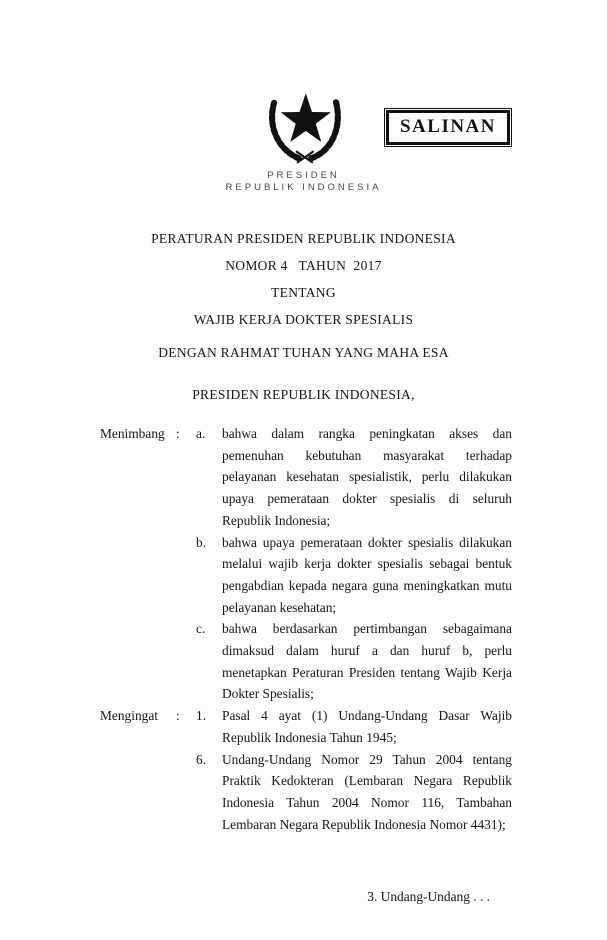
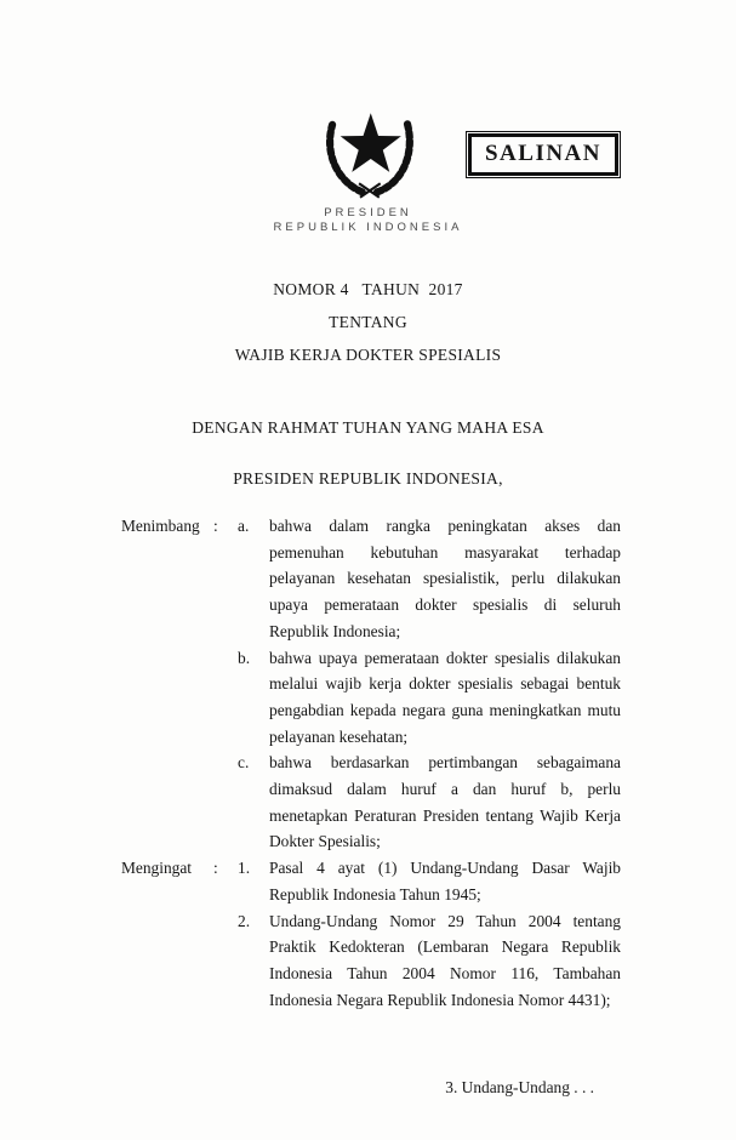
  PRESIDEN
  REPUBLIK INDONESIA
  SALINAN
- PERATURAN PRESIDEN REPUBLIK INDONESIA
  NOMOR 4 TAHUN 2017
  TENTANG
  WAJIB KERJA DOKTER SPESIALIS
  DENGAN RAHMAT TUHAN YANG MAHA ESA
  PRESIDEN REPUBLIK INDONESIA,
  Menimbang
  :
  a.
  bahwa dalam rangka peningkatan akses dan pemenuhan kebutuhan masyarakat terhadap pelayanan kesehatan spesialistik, perlu dilakukan upaya pemerataan dokter spesialis di seluruh Republik Indonesia;
  b.
  bahwa upaya pemerataan dokter spesialis dilakukan melalui wajib kerja dokter spesialis sebagai bentuk pengabdian kepada negara guna meningkatkan mutu pelayanan kesehatan;
  c.
  bahwa berdasarkan pertimbangan sebagaimana dimaksud dalam huruf a dan huruf b, perlu menetapkan Peraturan Presiden tentang Wajib Kerja Dokter Spesialis;
  Mengingat
  :
  1.
  Pasal 4 ayat (1) Undang-Undang Dasar Wajib Republik Indonesia Tahun 1945;
- 6.
+ 2.
- Undang-Undang Nomor 29 Tahun 2004 tentang Praktik Kedokteran (Lembaran Negara Republik Indonesia Tahun 2004 Nomor 116, Tambahan Lembaran Negara Republik Indonesia Nomor 4431);
+ Undang-Undang Nomor 29 Tahun 2004 tentang Praktik Kedokteran (Lembaran Negara Republik Indonesia Tahun 2004 Nomor 116, Tambahan Indonesia Negara Republik Indonesia Nomor 4431);
  3. Undang-Undang . . .
